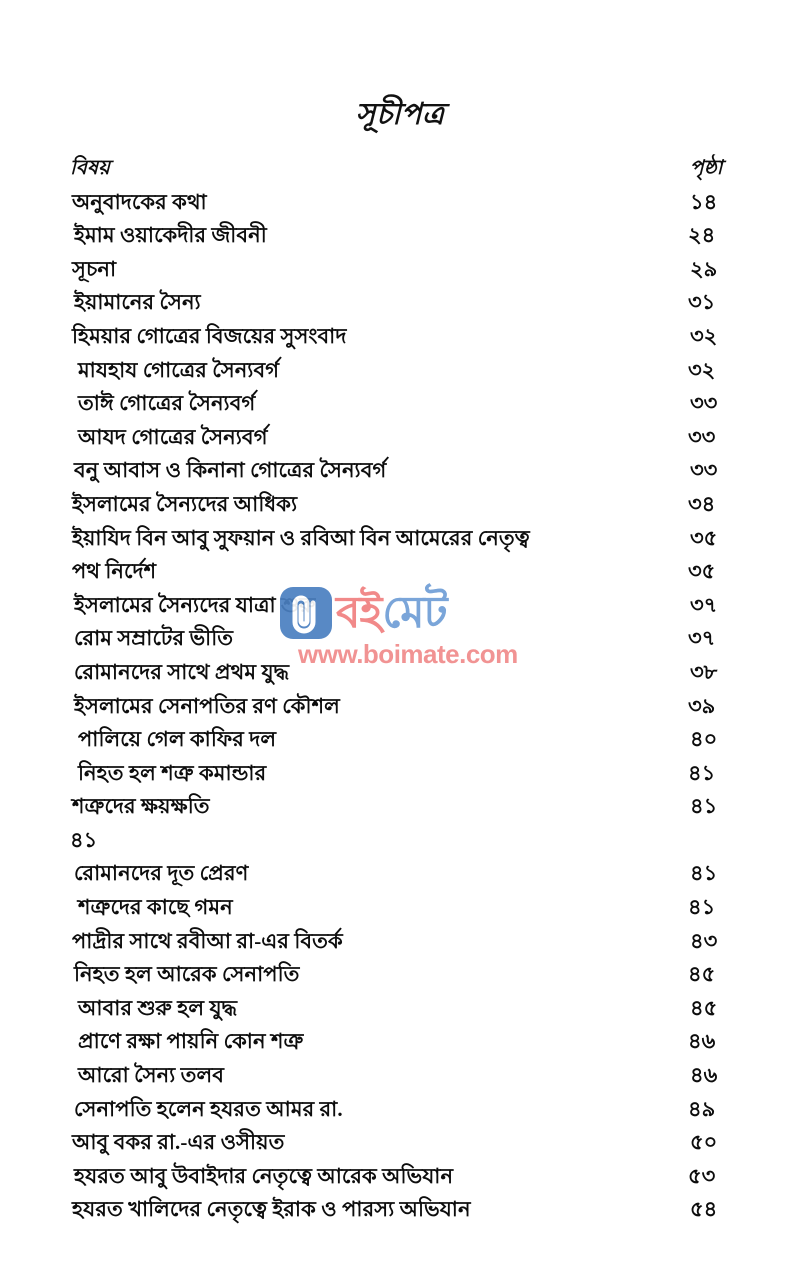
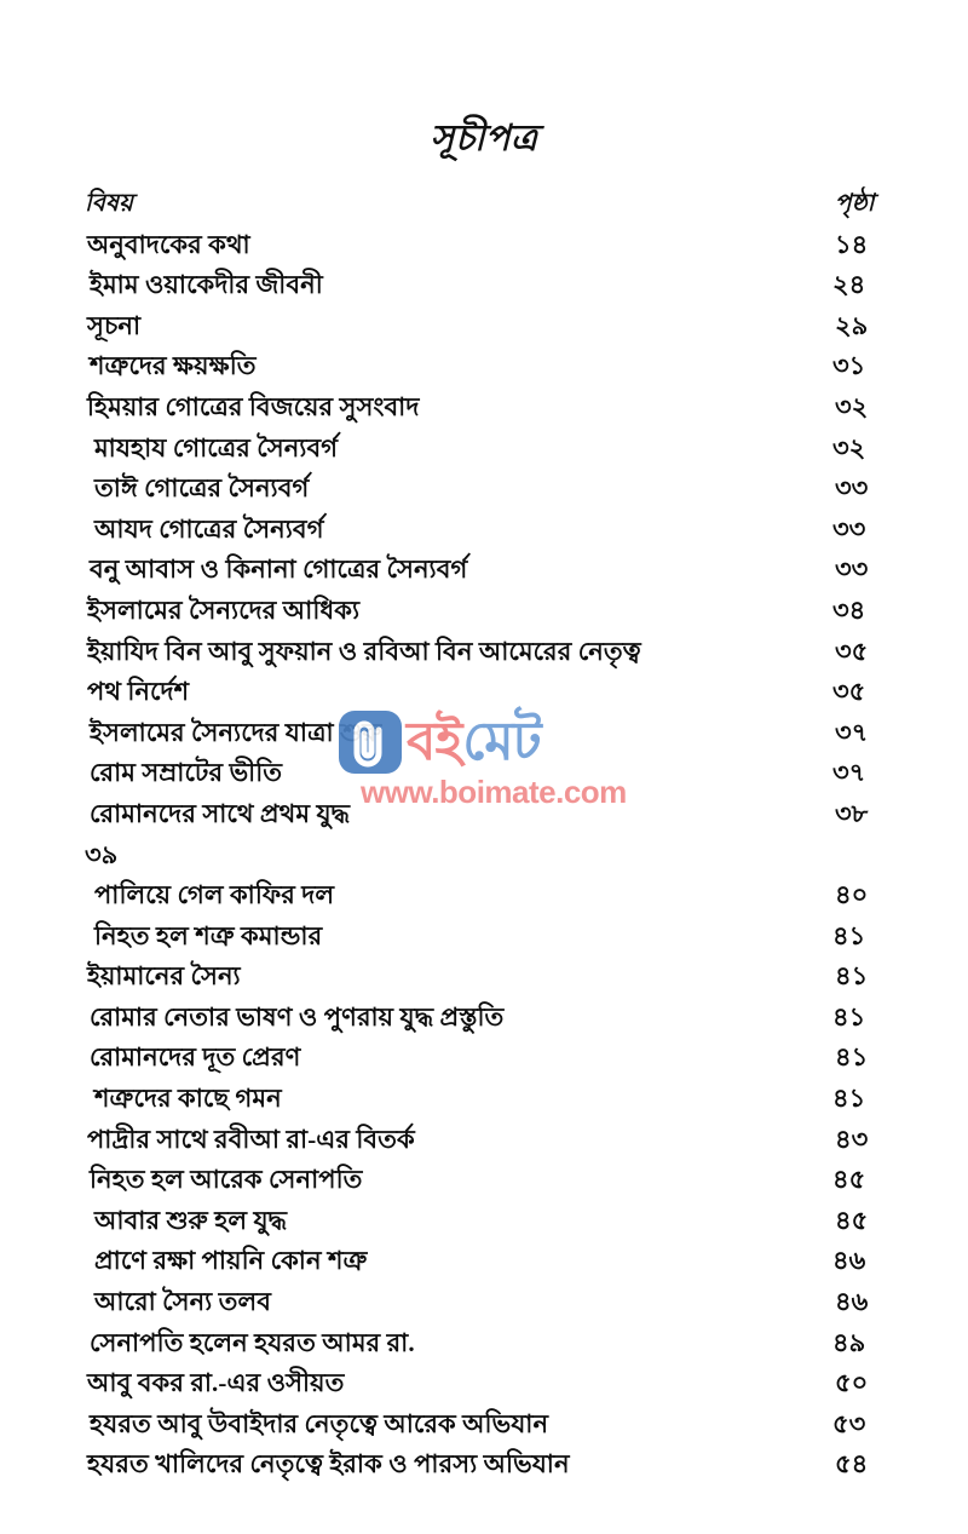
  সূচীপত্র
  বিষয়
  পৃষ্ঠা
  অনুবাদকের কথা
  ১৪
  ইমাম ওয়াকেদীর জীবনী
  ২৪
  সূচনা
  ২৯
- ইয়ামানের সৈন্য
+ শত্রুদের ক্ষয়ক্ষতি
  ৩১
  হিময়ার গোত্রের বিজয়ের সুসংবাদ
  ৩২
  মাযহায গোত্রের সৈন্যবর্গ
  ৩২
  তাঈ গোত্রের সৈন্যবর্গ
  ৩৩
  আযদ গোত্রের সৈন্যবর্গ
  ৩৩
  বনু আবাস ও কিনানা গোত্রের সৈন্যবর্গ
  ৩৩
  ইসলামের সৈন্যদের আধিক্য
  ৩৪
  ইয়াযিদ বিন আবু সুফয়ান ও রবিআ বিন আমেরের নেতৃত্ব
  ৩৫
  পথ নির্দেশ
  ৩৫
  ইসলামের সৈন্যদের যাত্রা
  ৩৭
  রোম সম্রাটের ভীতি
  ৩৭
  রোমানদের সাথে প্রথম যুদ্ধ
  ৩৮
- ইসলামের সেনাপতির রণ কৌশল
  ৩৯
  পালিয়ে গেল কাফির দল
  ৪০
  নিহত হল শত্রু কমান্ডার
  ৪১
- শত্রুদের ক্ষয়ক্ষতি
+ ইয়ামানের সৈন্য
  ৪১
+ রোমার নেতার ভাষণ ও পুণরায় যুদ্ধ প্রস্তুতি
  ৪১
  রোমানদের দূত প্রেরণ
  ৪১
  শত্রুদের কাছে গমন
  ৪১
  পাদ্রীর সাথে রবীআ রা-এর বিতর্ক
  ৪৩
  নিহত হল আরেক সেনাপতি
  ৪৫
  আবার শুরু হল যুদ্ধ
  ৪৫
  প্রাণে রক্ষা পায়নি কোন শত্রু
  ৪৬
  আরো সৈন্য তলব
  ৪৬
  সেনাপতি হলেন হযরত আমর রা.
  ৪৯
  আবু বকর রা.-এর ওসীয়ত
  ৫০
  হযরত আবু উবাইদার নেতৃত্বে আরেক অভিযান
  ৫৩
  হযরত খালিদের নেতৃত্বে ইরাক ও পারস্য অভিযান
  ৫৪
  বই
  মেট
  www.boimate.com
